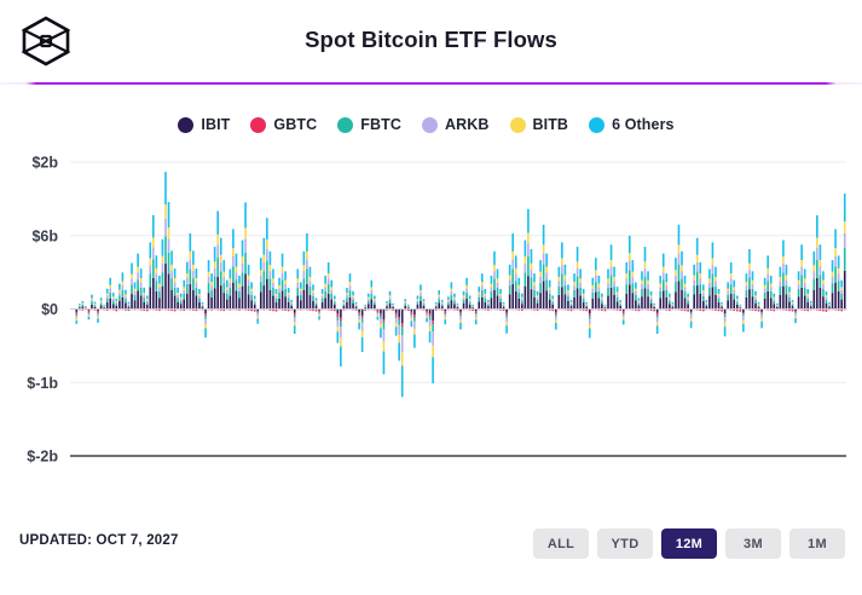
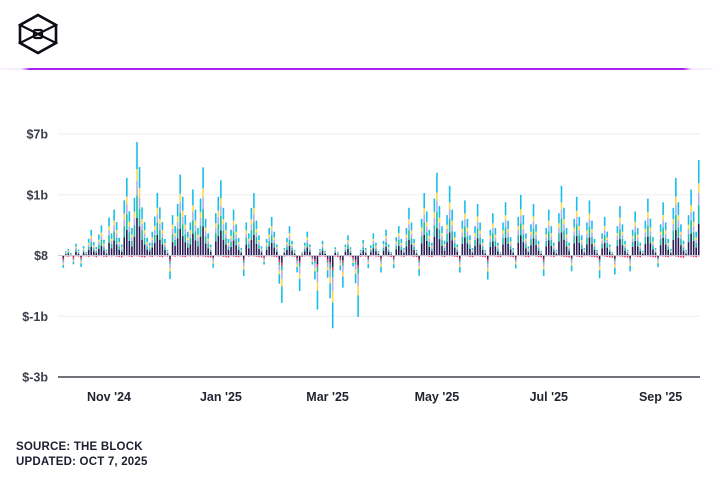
- Spot Bitcoin ETF Flows
- IBIT
- GBTC
- FBTC
- ARKB
- BITB
- 6 Others
- $2b
+ $7b
- $6b
+ $1b
- $0
+ $8
  $-1b
- $-2b
+ $-3b
+ Nov '24
+ Jan '25
+ Mar '25
+ May '25
+ Jul '25
+ Sep '25
+ SOURCE: THE BLOCK
- UPDATED: OCT 7, 2027
+ UPDATED: OCT 7, 2025
- ALL
- YTD
- 12M
- 3M
- 1M
